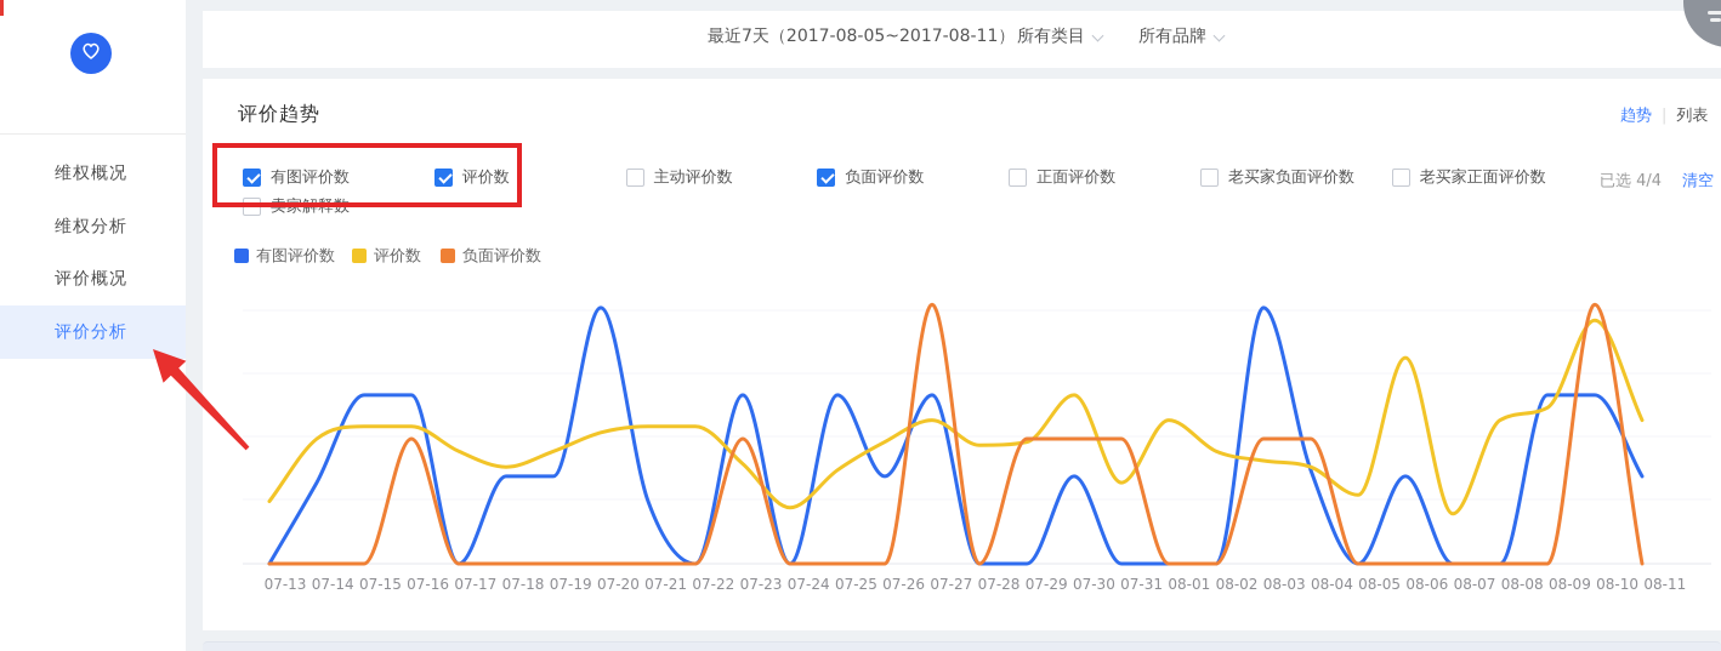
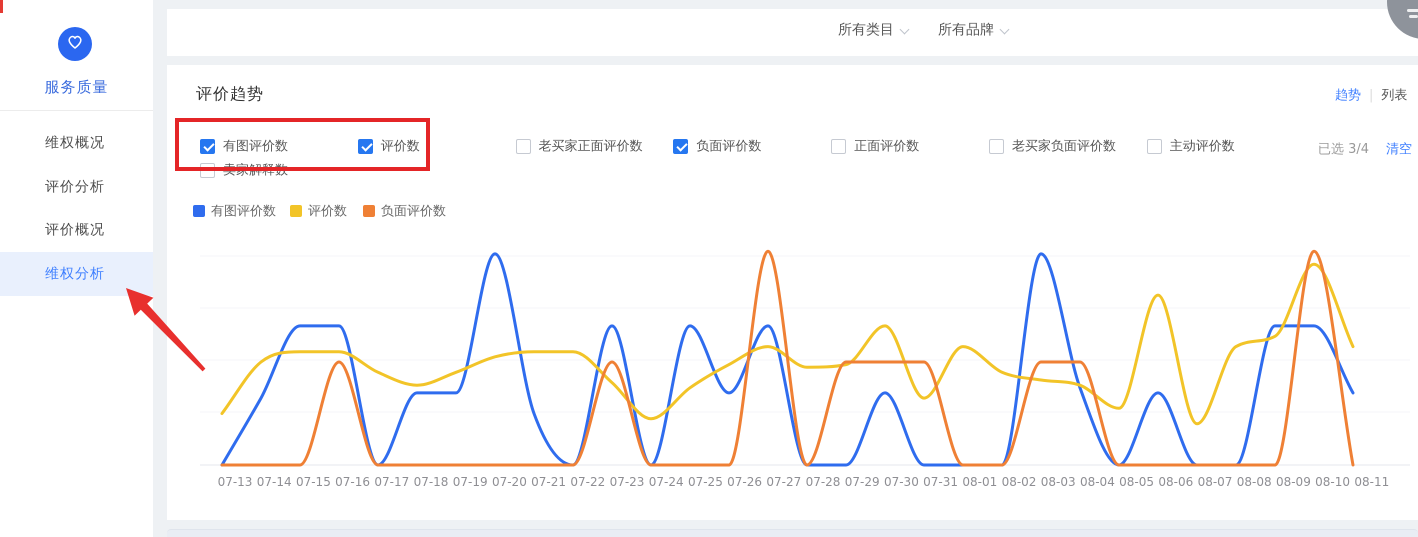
+ 服务质量
  维权概况
- 维权分析
+ 评价分析
  评价概况
- 评价分析
+ 维权分析
- 最近7天（2017-08-05~2017-08-11）
  所有类目
  所有品牌
  评价趋势
  趋势
  |
  列表
  有图评价数
  评价数
- 主动评价数
+ 老买家正面评价数
  负面评价数
  正面评价数
  老买家负面评价数
- 老买家正面评价数
+ 主动评价数
  卖家解释数
- 已选 4/4
+ 已选 3/4
  清空
  有图评价数
  评价数
  负面评价数
  07-13
  07-14
  07-15
  07-16
  07-17
  07-18
  07-19
  07-20
  07-21
  07-22
  07-23
  07-24
  07-25
  07-26
  07-27
  07-28
  07-29
  07-30
  07-31
  08-01
  08-02
  08-03
  08-04
  08-05
  08-06
  08-07
  08-08
  08-09
  08-10
  08-11
